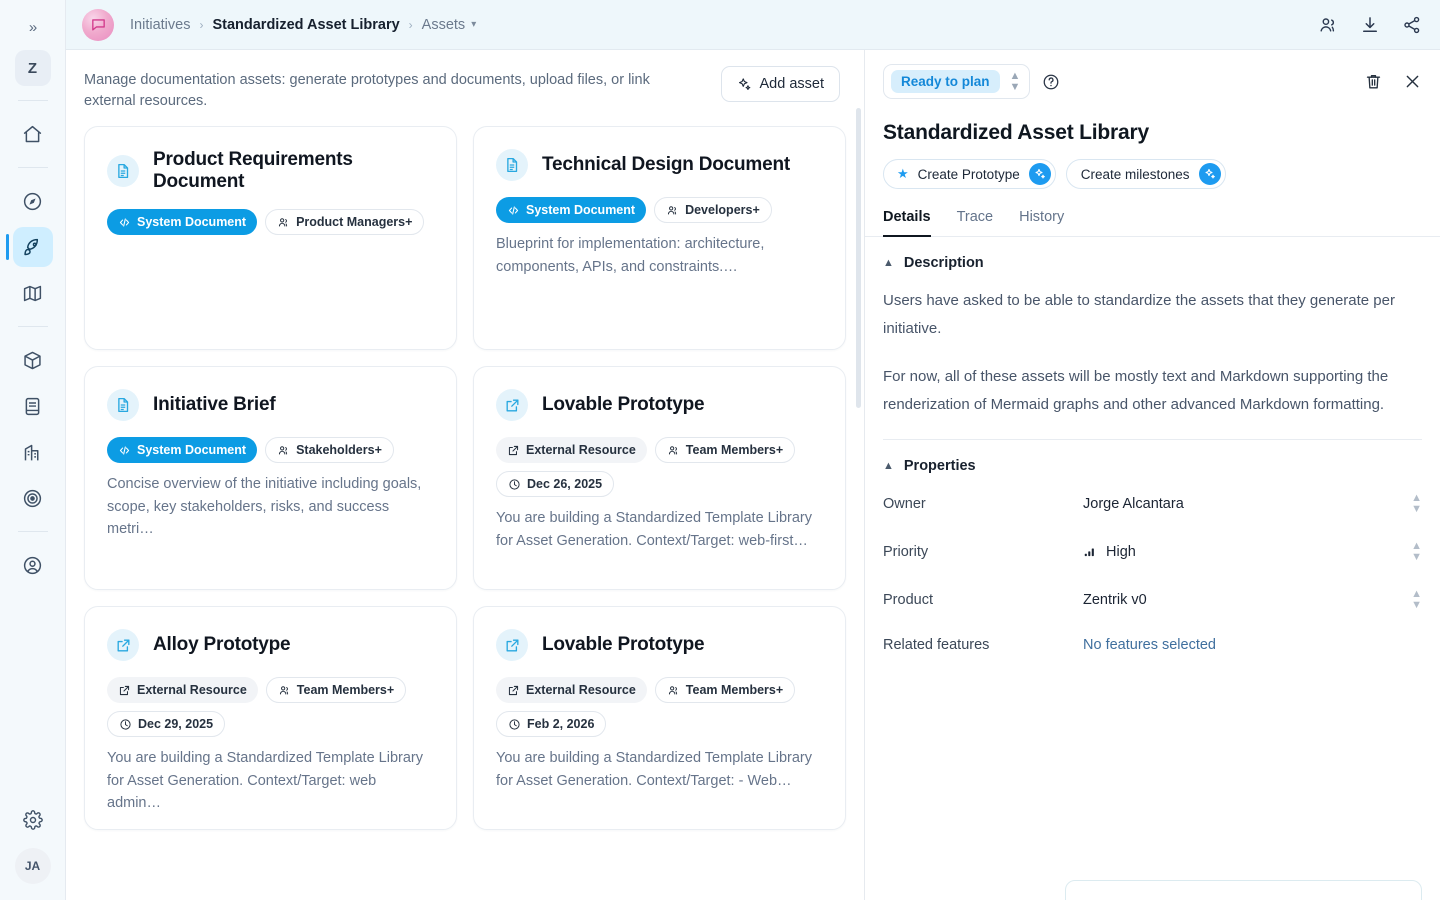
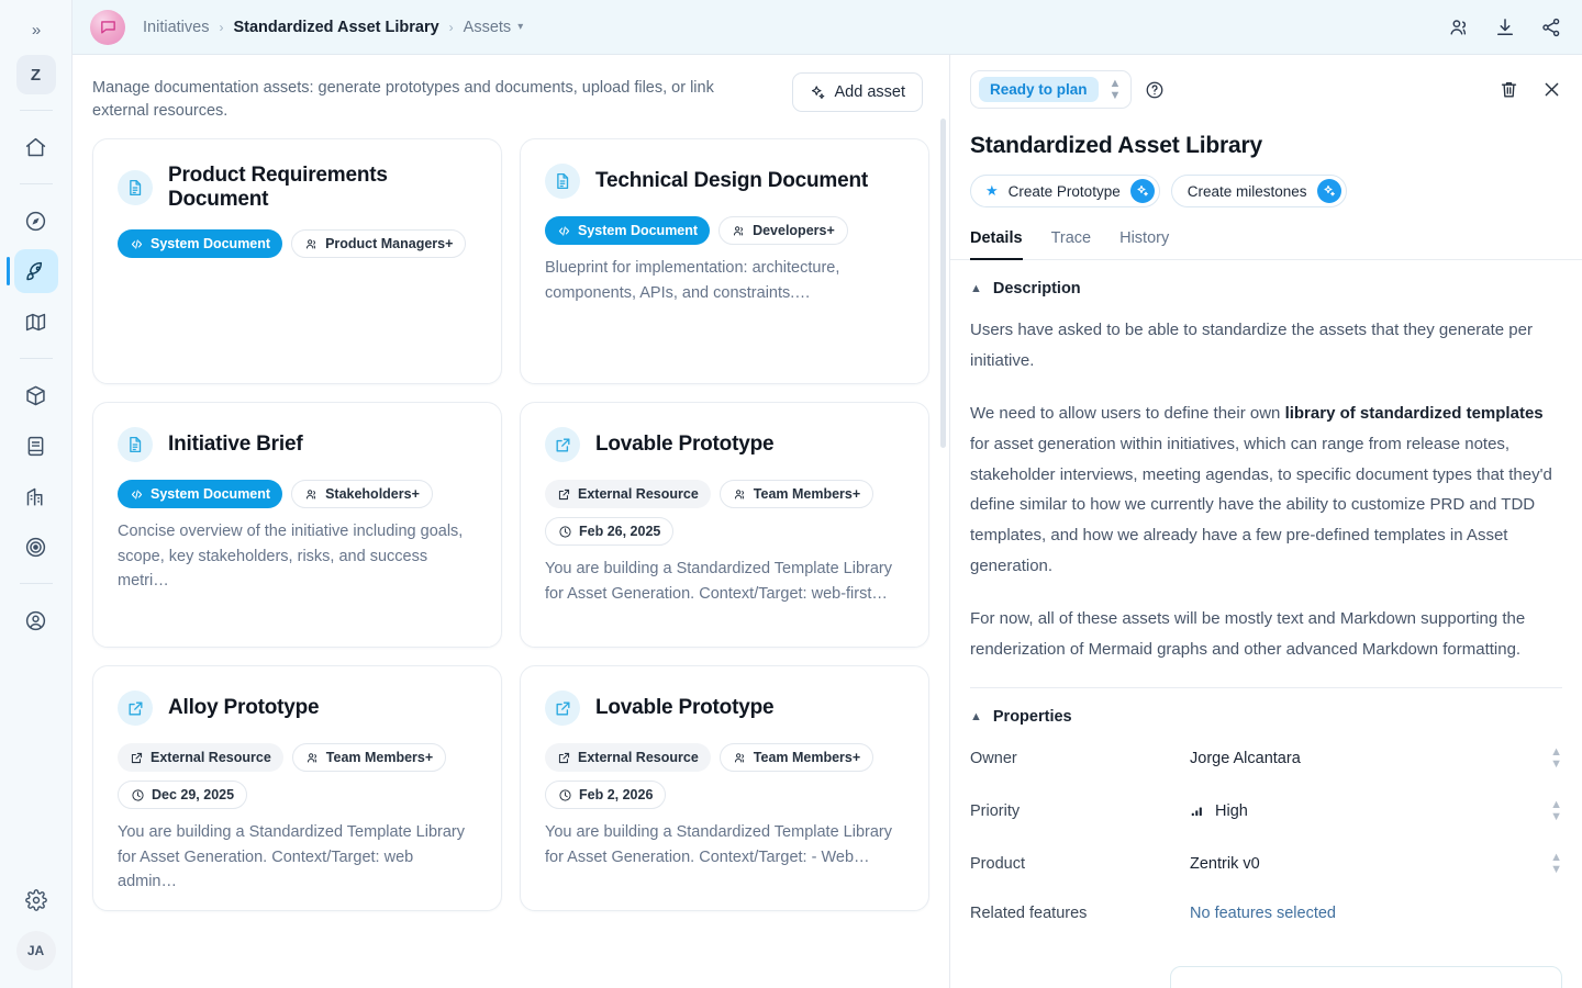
  »
  Z
  JA
  Initiatives
  ›
  Standardized Asset Library
  ›
  Assets
  ▾
  Manage documentation assets: generate prototypes and documents, upload files, or link external resources.
  Add asset
  Product Requirements Document
  System Document
  Product Managers+
  Technical Design Document
  System Document
  Developers+
  Blueprint for implementation: architecture, components, APIs, and constraints.…
  Initiative Brief
  System Document
  Stakeholders+
  Concise overview of the initiative including goals, scope, key stakeholders, risks, and success metri…
  Lovable Prototype
  External Resource
  Team Members+
- Dec 26, 2025
+ Feb 26, 2025
  You are building a Standardized Template Library for Asset Generation. Context/Target: web-first…
  Alloy Prototype
  External Resource
  Team Members+
  Dec 29, 2025
  You are building a Standardized Template Library for Asset Generation. Context/Target: web admin…
  Lovable Prototype
  External Resource
  Team Members+
  Feb 2, 2026
  You are building a Standardized Template Library for Asset Generation. Context/Target: - Web…
  Ready to plan
  ▲
  ▼
  Standardized Asset Library
  ★
  Create Prototype
  Create milestones
  Details
  Trace
  History
  ▲
  Description
  Users have asked to be able to standardize the assets that they generate per initiative.
+ We need to allow users to define their own library of standardized templates for asset generation within initiatives, which can range from release notes, stakeholder interviews, meeting agendas, to specific document types that they'd define similar to how we currently have the ability to customize PRD and TDD templates, and how we already have a few pre-defined templates in Asset generation.
  For now, all of these assets will be mostly text and Markdown supporting the renderization of Mermaid graphs and other advanced Markdown formatting.
  ▲
  Properties
  Owner
  Jorge Alcantara
  ▲
  ▼
  Priority
  High
  ▲
  ▼
  Product
  Zentrik v0
  ▲
  ▼
  Related features
  No features selected
